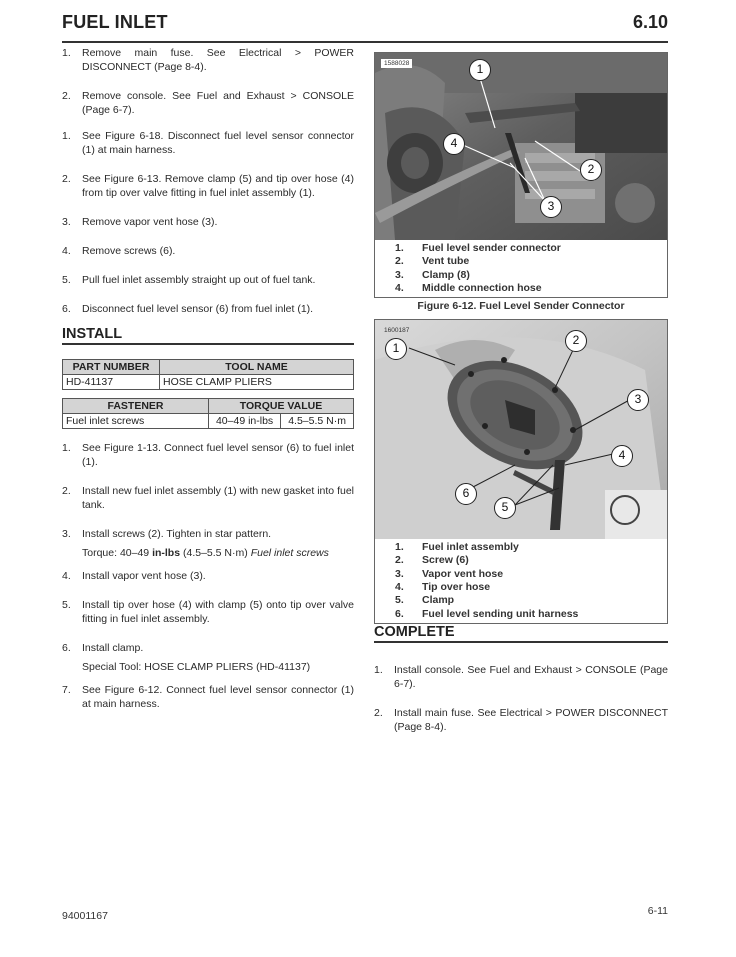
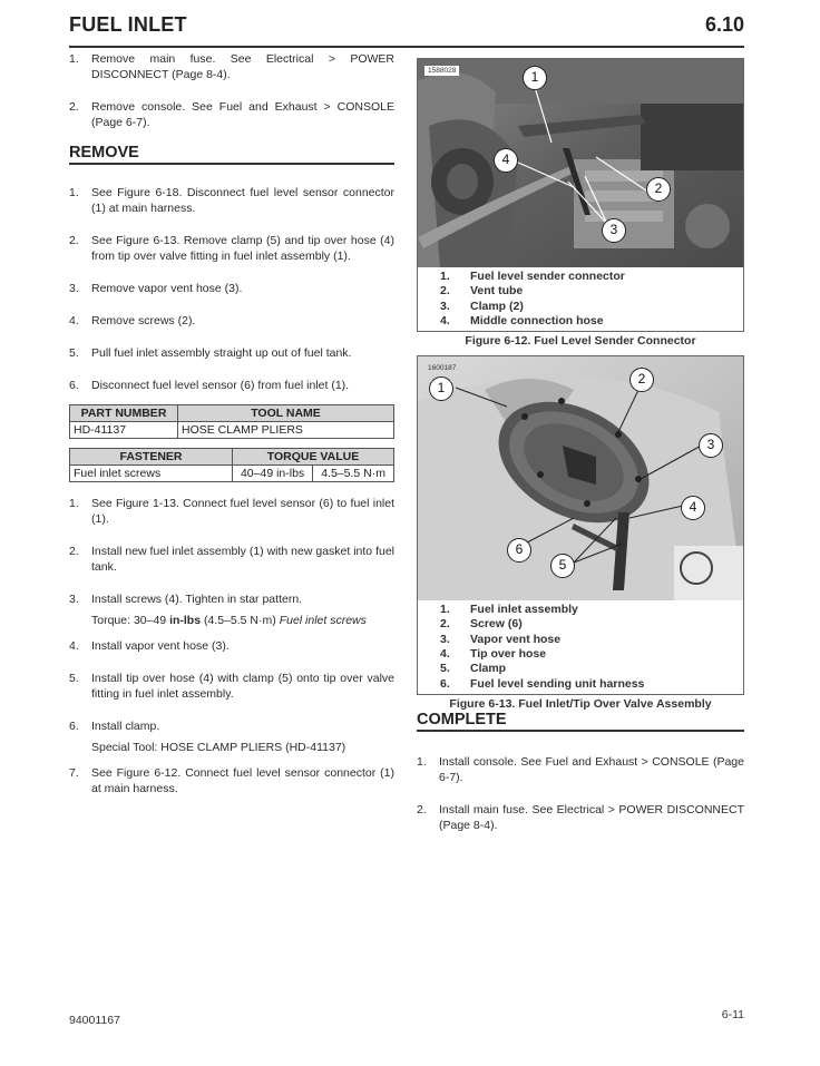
  FUEL INLET
  6.10
  1.
  Remove main fuse. See Electrical > POWER DISCONNECT (Page 8-4).
  2.
  Remove console. See Fuel and Exhaust > CONSOLE (Page 6-7).
+ REMOVE
  1.
  See Figure 6-18. Disconnect fuel level sensor connector (1) at main harness.
  2.
  See Figure 6-13. Remove clamp (5) and tip over hose (4) from tip over valve fitting in fuel inlet assembly (1).
  3.
  Remove vapor vent hose (3).
  4.
- Remove screws (6).
+ Remove screws (2).
  5.
  Pull fuel inlet assembly straight up out of fuel tank.
  6.
  Disconnect fuel level sensor (6) from fuel inlet (1).
- INSTALL
  PART NUMBER	TOOL NAME
  HD-41137	HOSE CLAMP PLIERS
  FASTENER	TORQUE VALUE
  Fuel inlet screws	40–49 in-lbs	4.5–5.5 N·m
  1.
  See Figure 1-13. Connect fuel level sensor (6) to fuel inlet (1).
  2.
  Install new fuel inlet assembly (1) with new gasket into fuel tank.
  3.
- Install screws (2). Tighten in star pattern.
+ Install screws (4). Tighten in star pattern.
- Torque: 40–49 in-lbs (4.5–5.5 N·m) Fuel inlet screws
+ Torque: 30–49 in-lbs (4.5–5.5 N·m) Fuel inlet screws
  4.
  Install vapor vent hose (3).
  5.
  Install tip over hose (4) with clamp (5) onto tip over valve fitting in fuel inlet assembly.
  6.
  Install clamp.
  Special Tool: HOSE CLAMP PLIERS (HD-41137)
  7.
  See Figure 6-12. Connect fuel level sensor connector (1) at main harness.
  1
  2
  3
  4
  1.
  Fuel level sender connector
  2.
  Vent tube
  3.
- Clamp (8)
+ Clamp (2)
  4.
  Middle connection hose
  Figure 6-12. Fuel Level Sender Connector
  1
  2
  3
  4
  5
  6
  1.
  Fuel inlet assembly
  2.
  Screw (6)
  3.
  Vapor vent hose
  4.
  Tip over hose
  5.
  Clamp
  6.
  Fuel level sending unit harness
+ Figure 6-13. Fuel Inlet/Tip Over Valve Assembly
  COMPLETE
  1.
  Install console. See Fuel and Exhaust > CONSOLE (Page 6-7).
  2.
  Install main fuse. See Electrical > POWER DISCONNECT (Page 8-4).
  94001167
  6-11
